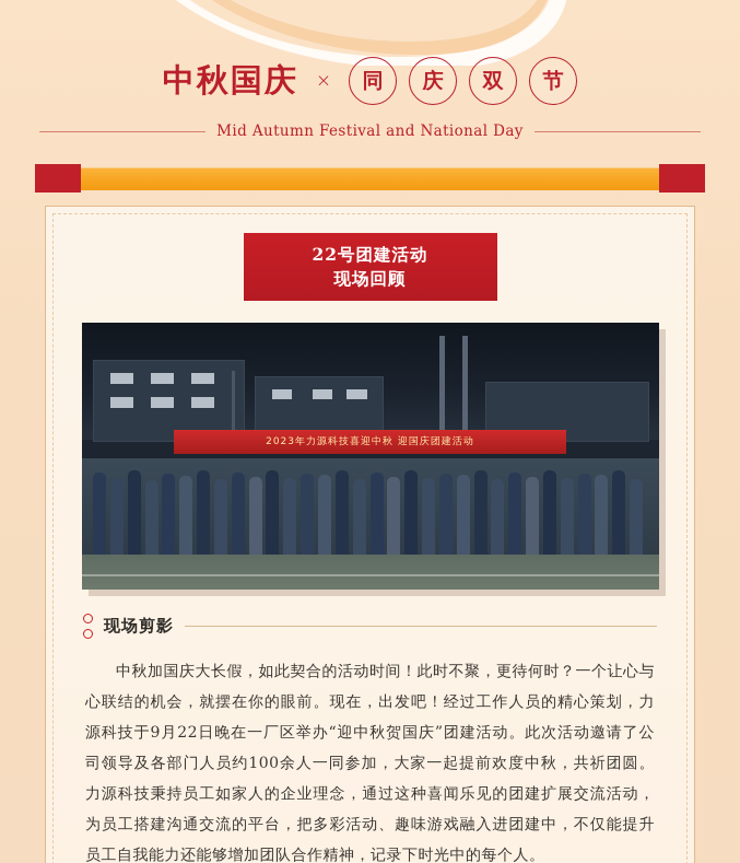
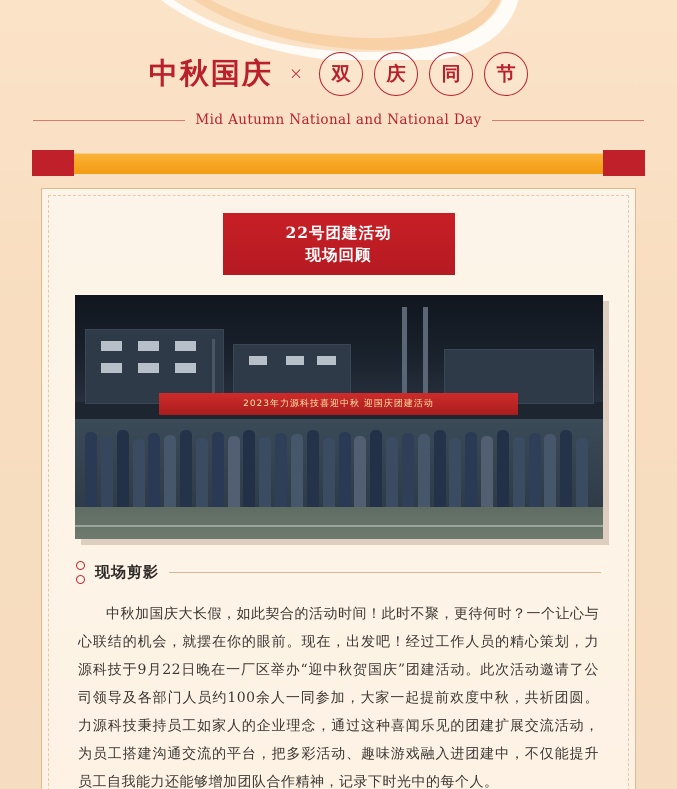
  中秋国庆
  ×
- 同
+ 双
  庆
- 双
+ 同
  节
- Mid Autumn Festival and National Day
+ Mid Autumn National and National Day
  22号团建活动
  现场回顾
  2023年力源科技喜迎中秋 迎国庆团建活动
  现场剪影
  中秋加国庆大长假，如此契合的活动时间！此时不聚，更待何时？一个让心与心联结的机会，就摆在你的眼前。现在，出发吧！经过工作人员的精心策划，力源科技于9月22日晚在一厂区举办“迎中秋贺国庆”团建活动。此次活动邀请了公司领导及各部门人员约100余人一同参加，大家一起提前欢度中秋，共祈团圆。力源科技秉持员工如家人的企业理念，通过这种喜闻乐见的团建扩展交流活动，为员工搭建沟通交流的平台，把多彩活动、趣味游戏融入进团建中，不仅能提升员工自我能力还能够增加团队合作精神，记录下时光中的每个人。
